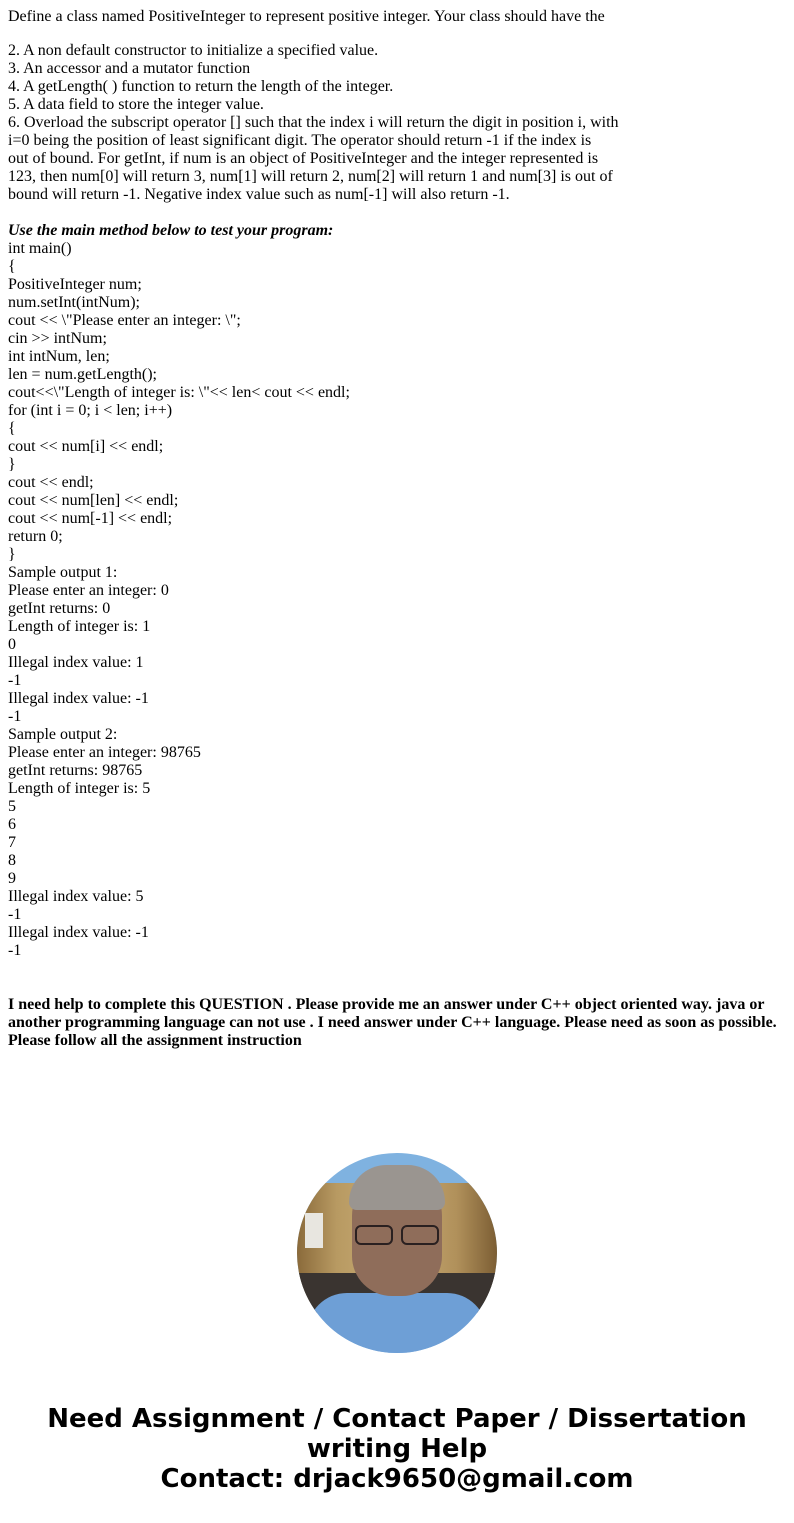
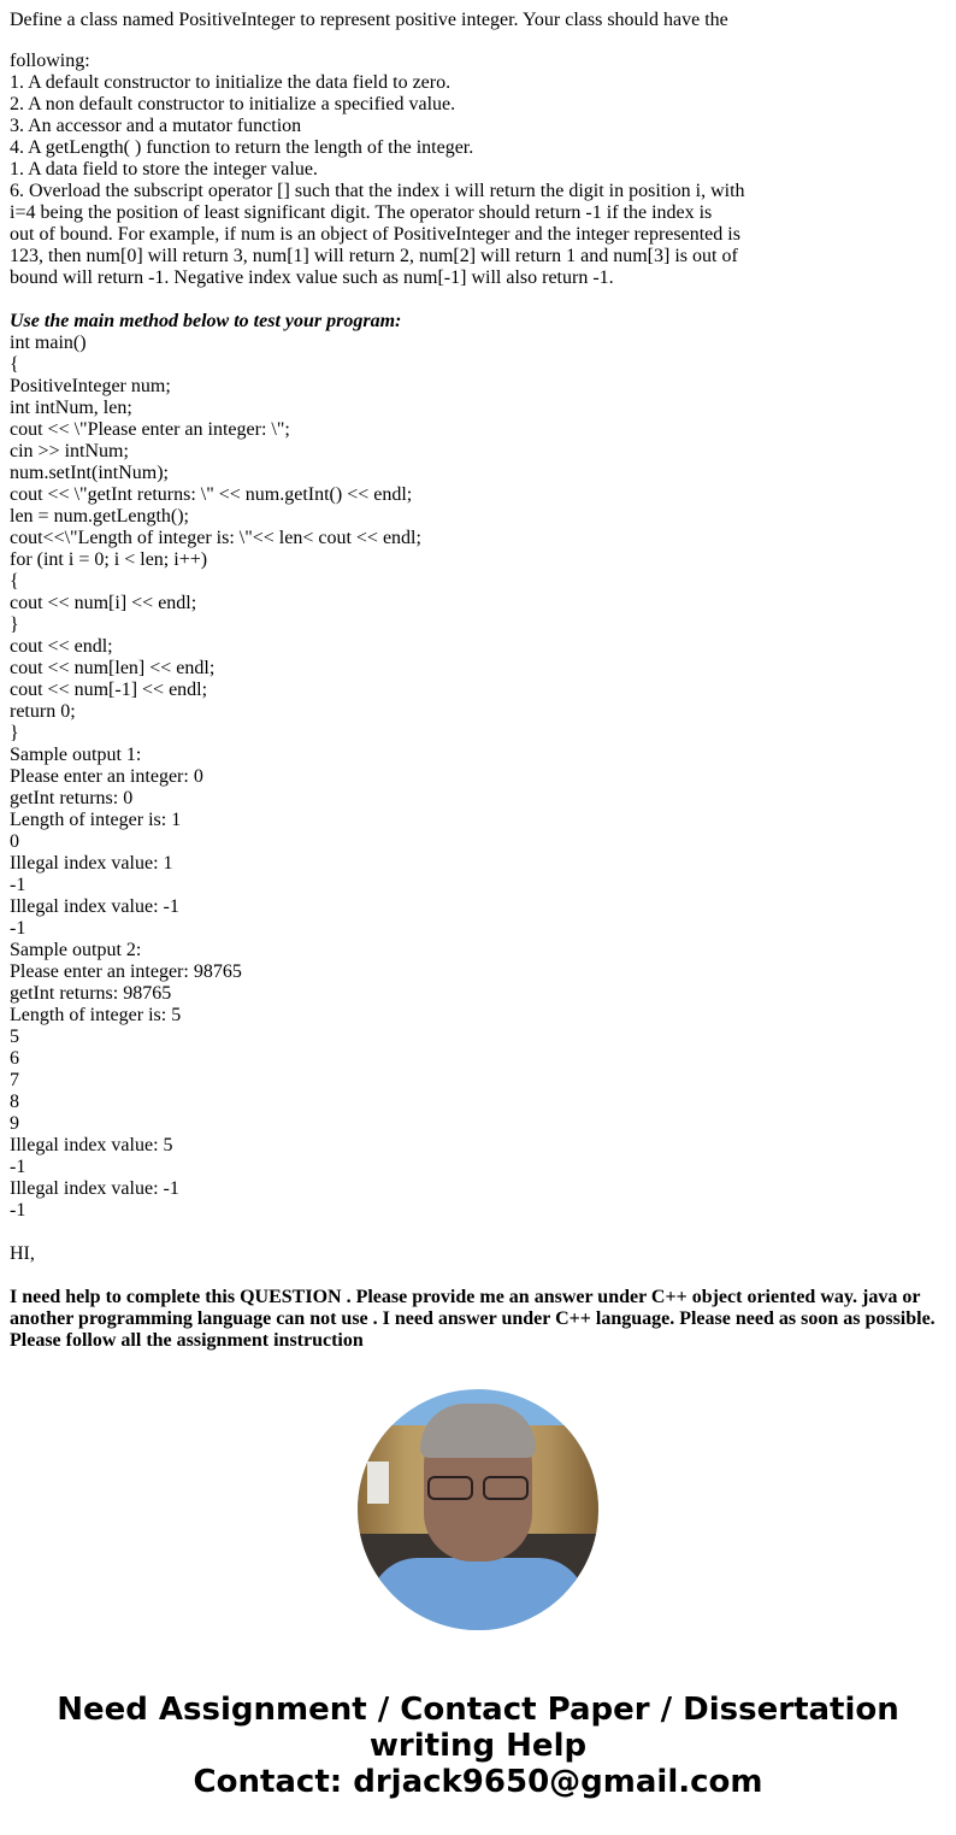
  Define a class named PositiveInteger to represent positive integer. Your class should have the
+ following:
+ 1. A default constructor to initialize the data field to zero.
  2. A non default constructor to initialize a specified value.
  3. An accessor and a mutator function
  4. A getLength( ) function to return the length of the integer.
- 5. A data field to store the integer value.
+ 1. A data field to store the integer value.
  6. Overload the subscript operator [] such that the index i will return the digit in position i, with
- i=0 being the position of least significant digit. The operator should return -1 if the index is
+ i=4 being the position of least significant digit. The operator should return -1 if the index is
- out of bound. For getInt, if num is an object of PositiveInteger and the integer represented is
+ out of bound. For example, if num is an object of PositiveInteger and the integer represented is
  123, then num[0] will return 3, num[1] will return 2, num[2] will return 1 and num[3] is out of
  bound will return -1. Negative index value such as num[-1] will also return -1.
  Use the main method below to test your program:
  int main()
  {
  PositiveInteger num;
- num.setInt(intNum);
+ int intNum, len;
  cout << \"Please enter an integer: \";
  cin >> intNum;
- int intNum, len;
+ num.setInt(intNum);
+ cout << \"getInt returns: \" << num.getInt() << endl;
  len = num.getLength();
  cout<<\"Length of integer is: \"<< len< cout << endl;
  for (int i = 0; i < len; i++)
  {
  cout << num[i] << endl;
  }
  cout << endl;
  cout << num[len] << endl;
  cout << num[-1] << endl;
  return 0;
  }
  Sample output 1:
  Please enter an integer: 0
  getInt returns: 0
  Length of integer is: 1
  0
  Illegal index value: 1
  -1
  Illegal index value: -1
  -1
  Sample output 2:
  Please enter an integer: 98765
  getInt returns: 98765
  Length of integer is: 5
  5
  6
  7
  8
  9
  Illegal index value: 5
  -1
  Illegal index value: -1
  -1
+ HI,
  I need help to complete this QUESTION . Please provide me an answer under C++ object oriented way. java or another programming language can not use . I need answer under C++ language. Please need as soon as possible. Please follow all the assignment instruction
  Need Assignment / Contact Paper / Dissertation
  writing Help
  Contact: drjack9650@gmail.com
